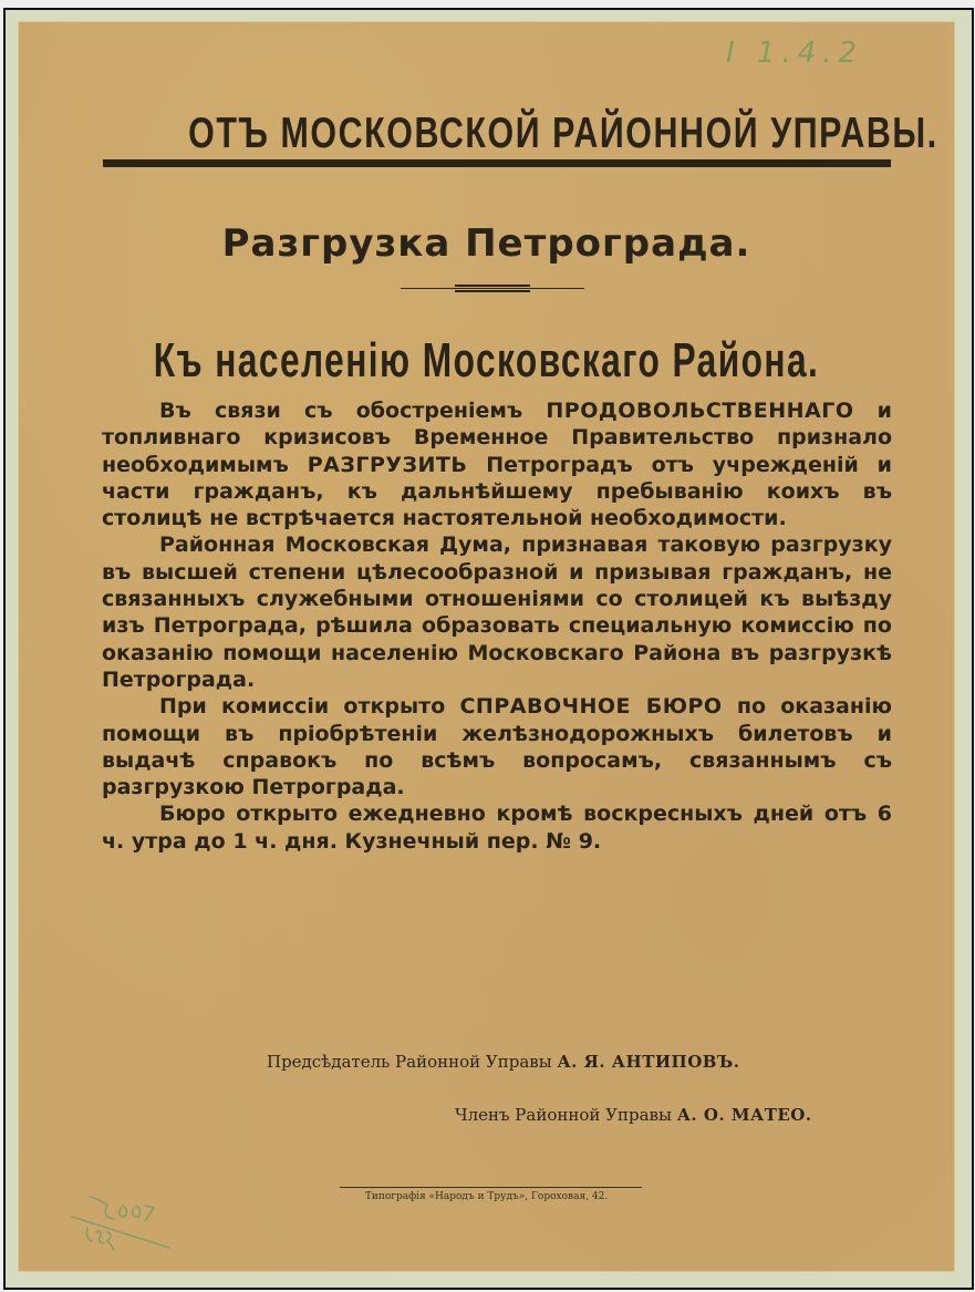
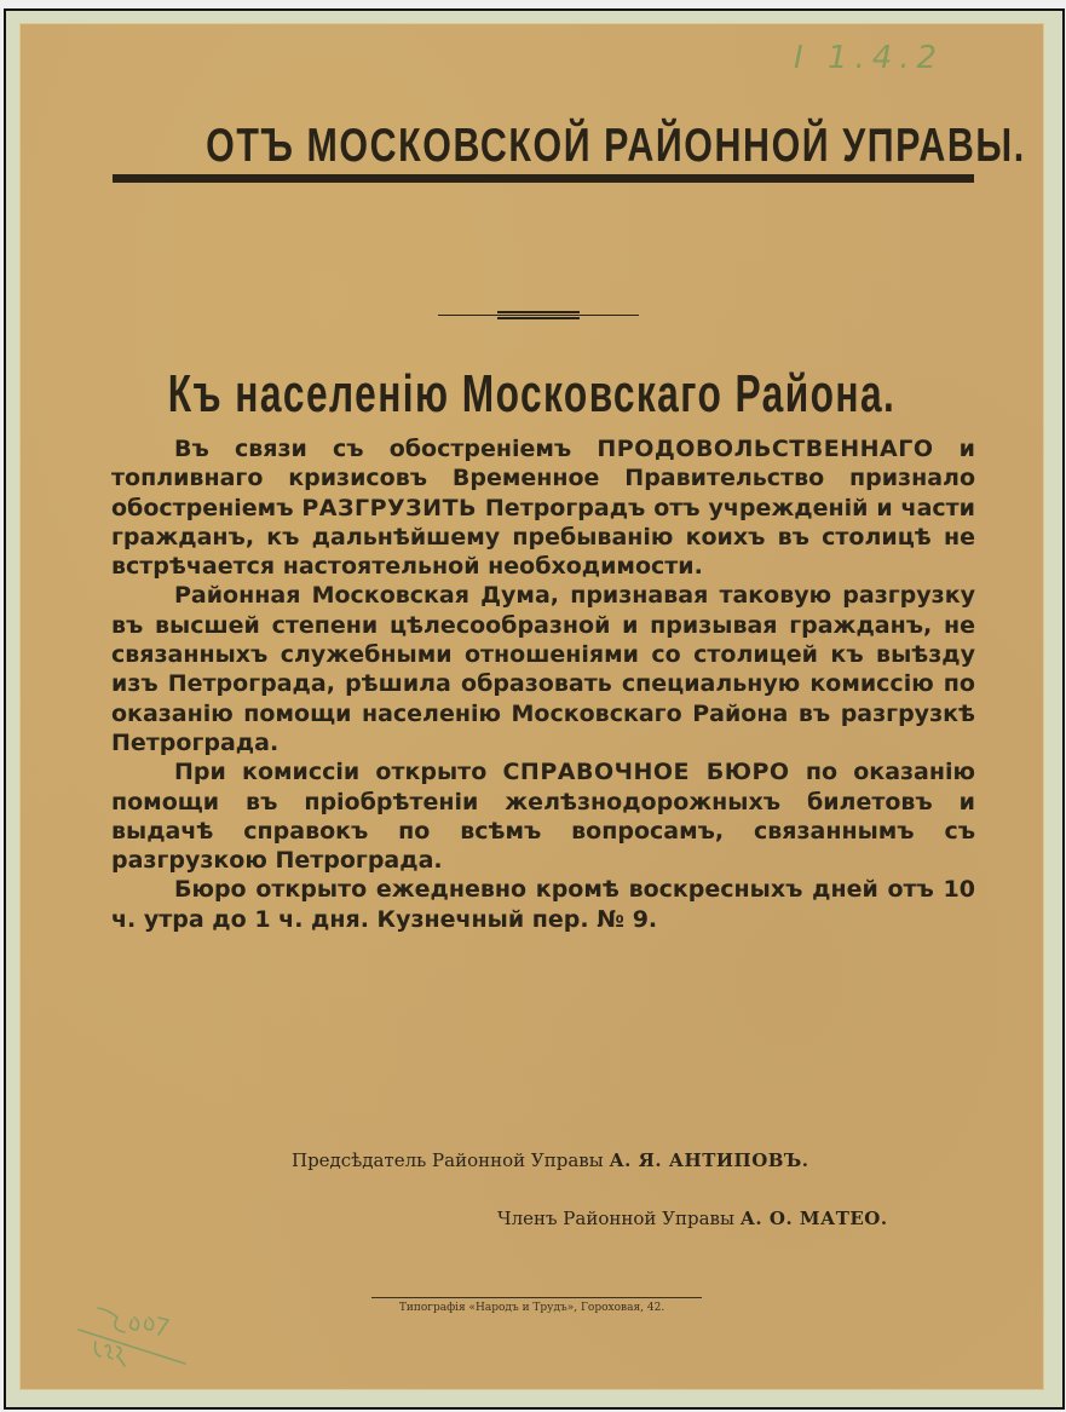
  I 1.4.2
  ОТЪ МОСКОВСКОЙ РАЙОННОЙ УПРАВЫ.
- Разгрузка Петрограда.
  Къ населенію Московскаго Района.
- Въ связи съ обостреніемъ ПРОДОВОЛЬСТВЕННАГО и топливнаго кризисовъ Временное Правительство признало необходимымъ РАЗГРУЗИТЬ Петроградъ отъ учрежденій и части гражданъ, къ дальнѣйшему пребыванію коихъ въ столицѣ не встрѣчается настоятельной необходимости.
+ Въ связи съ обостреніемъ ПРОДОВОЛЬСТВЕННАГО и топливнаго кризисовъ Временное Правительство признало обостреніемъ РАЗГРУЗИТЬ Петроградъ отъ учрежденій и части гражданъ, къ дальнѣйшему пребыванію коихъ въ столицѣ не встрѣчается настоятельной необходимости.
  Районная Московская Дума, признавая таковую разгрузку въ высшей степени цѣлесообразной и призывая гражданъ, не связанныхъ служебными отношеніями со столицей къ выѣзду изъ Петрограда, рѣшила образовать специальную комиссію по оказанію помощи населенію Московскаго Района въ разгрузкѣ Петрограда.
  При комиссіи открыто СПРАВОЧНОЕ БЮРО по оказанію помощи въ пріобрѣтеніи желѣзнодорожныхъ билетовъ и выдачѣ справокъ по всѣмъ вопросамъ, связаннымъ съ разгрузкою Петрограда.
- Бюро открыто ежедневно кромѣ воскресныхъ дней отъ 6 ч. утра до 1 ч. дня. Кузнечный пер. № 9.
+ Бюро открыто ежедневно кромѣ воскресныхъ дней отъ 10 ч. утра до 1 ч. дня. Кузнечный пер. № 9.
  Предсѣдатель Районной Управы А. Я. АНТИПОВЪ.
  Членъ Районной Управы А. О. МАТЕО.
  Типографія «Народъ и Трудъ», Гороховая, 42.
